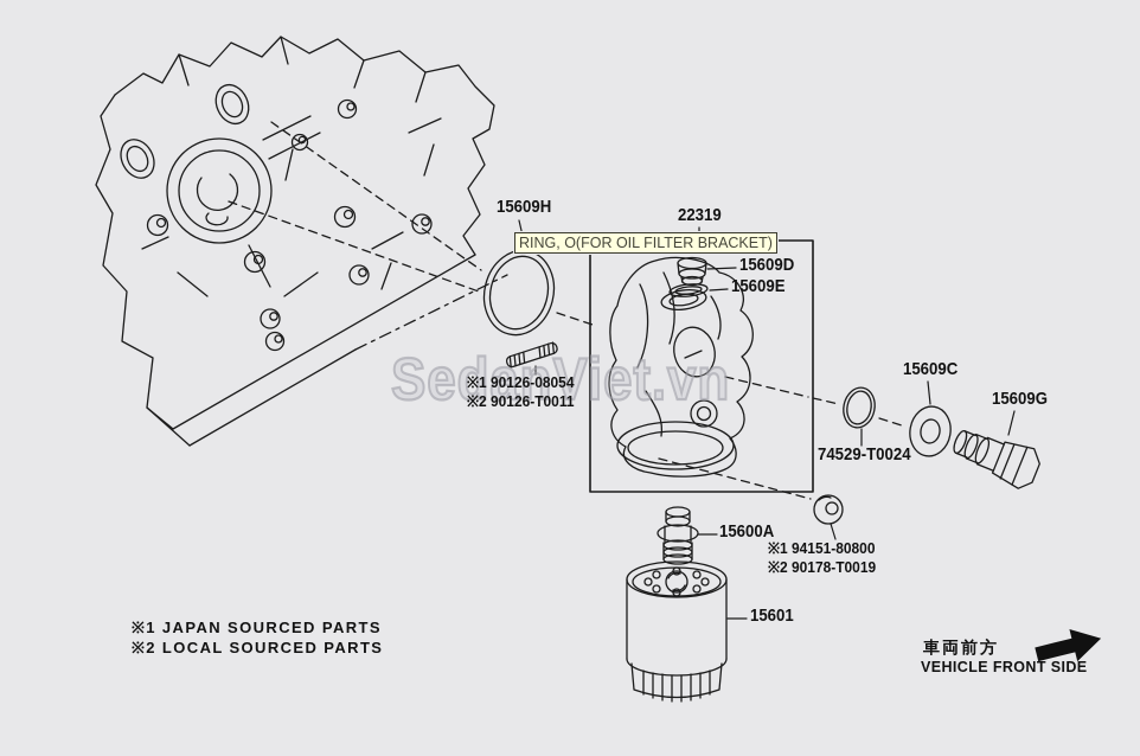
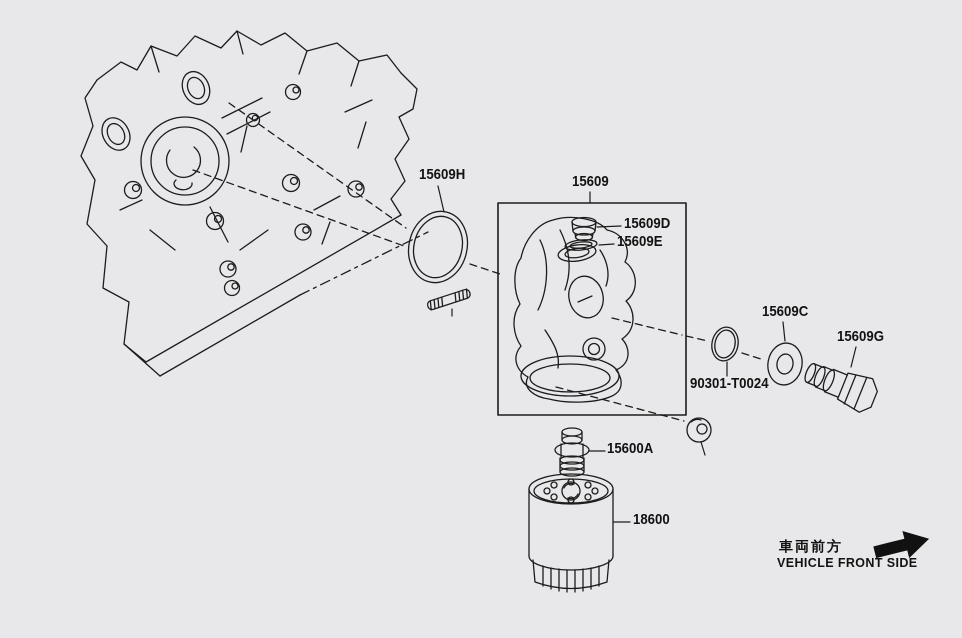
- SedanViet.vn
- RING, O(FOR OIL FILTER BRACKET)
  15609H
- 22319
+ 15609
  15609D
  15609E
  15609C
  15609G
- 74529-T0024
+ 90301-T0024
  15600A
- 15601
+ 18600
- ※1 90126-08054
- ※2 90126-T0011
- ※1 94151-80800
- ※2 90178-T0019
- ※1 JAPAN SOURCED PARTS
- ※2 LOCAL SOURCED PARTS
  車両前方
  VEHICLE FRONT SIDE
